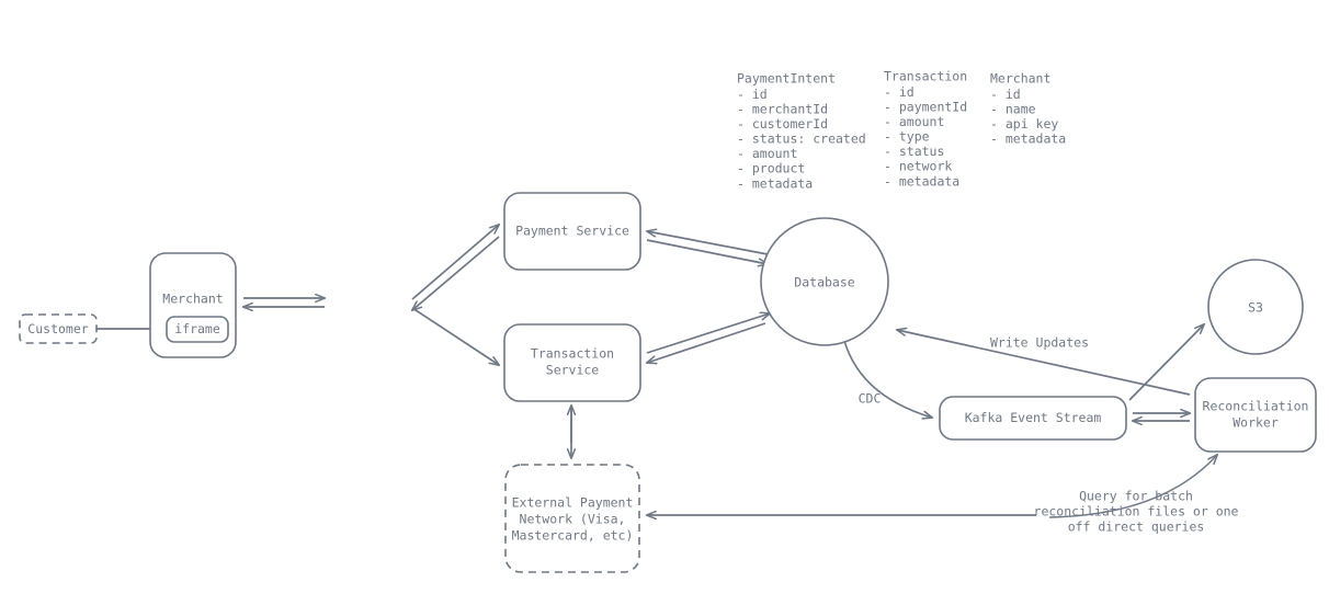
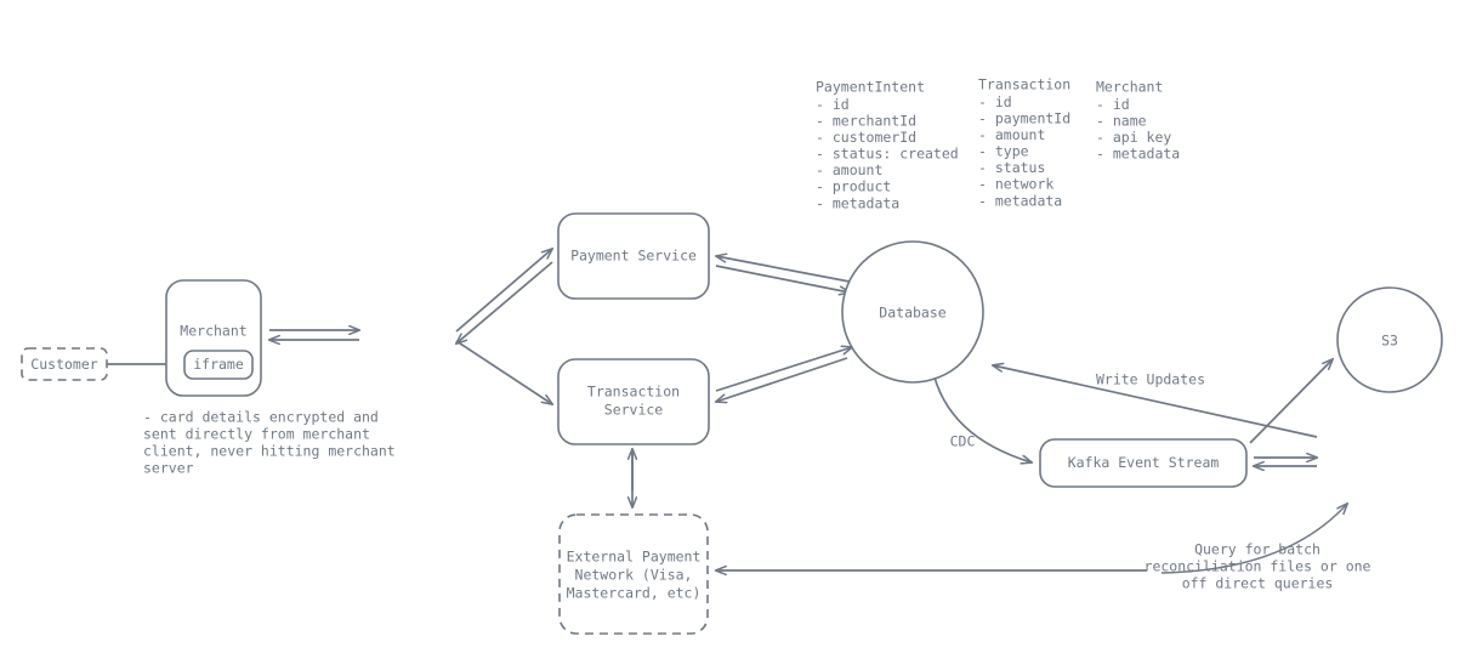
  CDC
  Write Updates
  Customer
  Merchant
  iframe
  Payment Service
  Transaction
  Service
  Database
  Kafka Event Stream
  S3
- Reconciliation
- Worker
  External Payment
  Network (Visa,
  Mastercard, etc)
  Query for batch
  reconciliation files or one
  off direct queries
  PaymentIntent
  - id
  - merchantId
  - customerId
  - status: created
  - amount
  - product
  - metadata
  Transaction
  - id
  - paymentId
  - amount
  - type
  - status
  - network
  - metadata
  Merchant
  - id
  - name
  - api key
  - metadata
+ - card details encrypted and
+ sent directly from merchant
+ client, never hitting merchant
+ server
